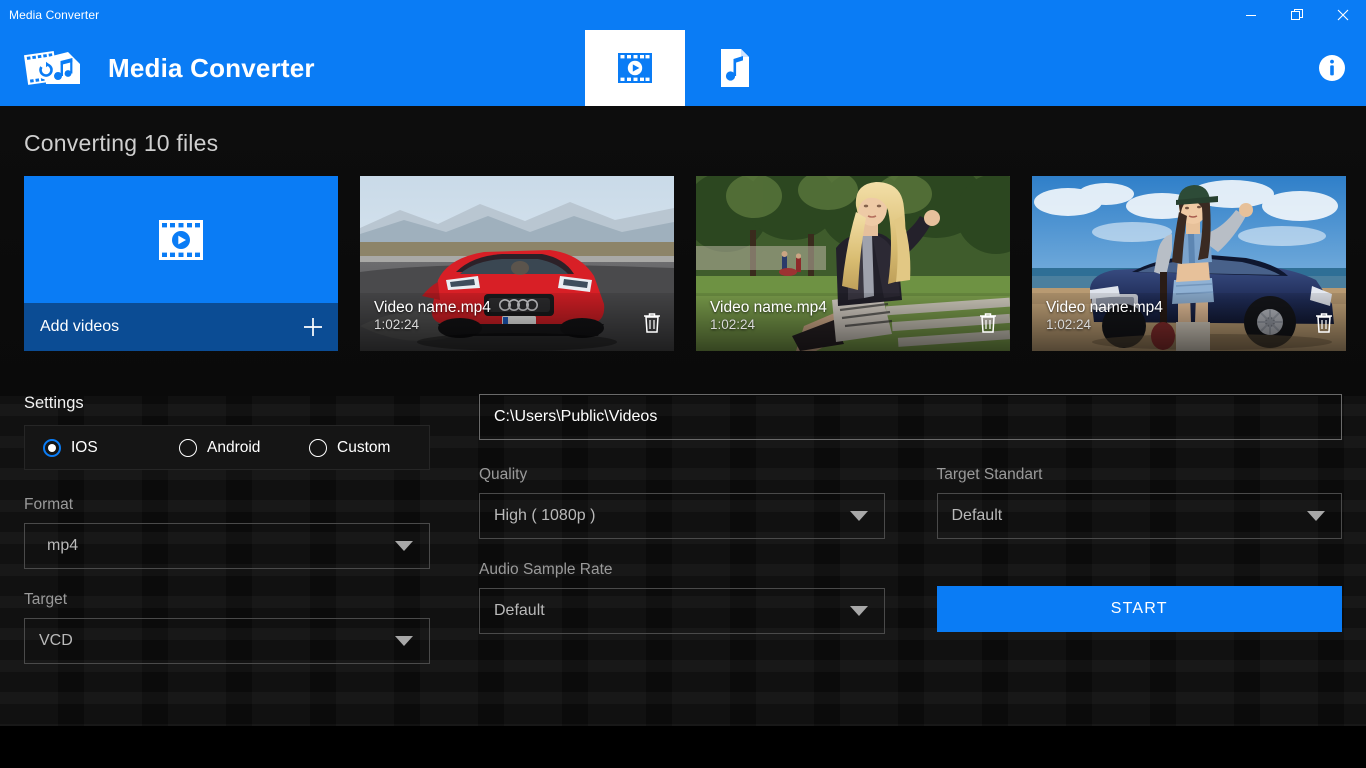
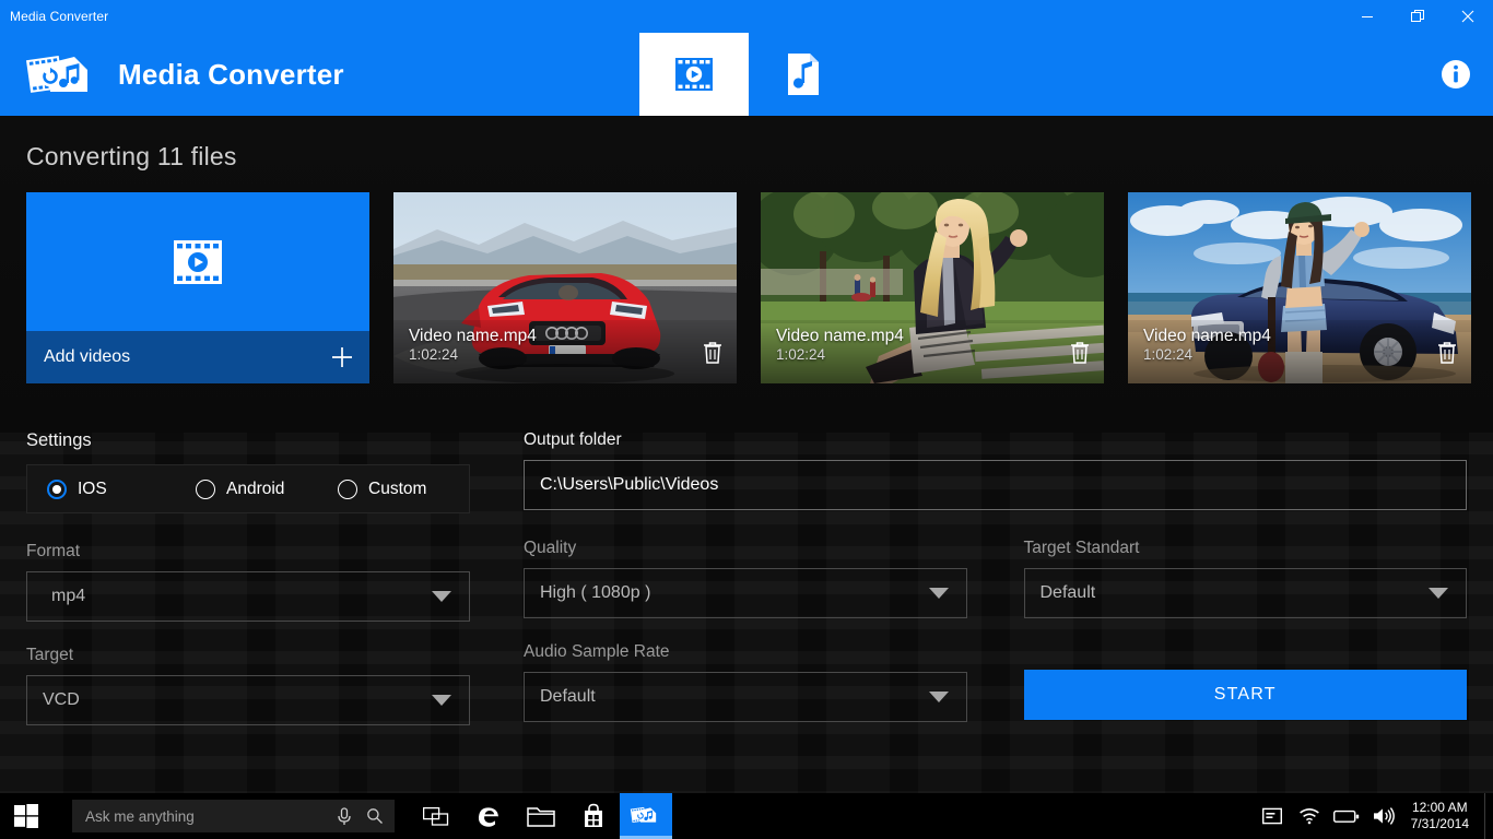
  Media Converter
  Media Converter
- Converting 10 files
+ Converting 11 files
  Add videos
  Video name.mp4
  1:02:24
  Video name.mp4
  1:02:24
  Video name.mp4
  1:02:24
  Settings
  IOS
  Android
  Custom
  Format
  mp4
  Target
  VCD
+ Output folder
  C:\Users\Public\Videos
  Quality
  High ( 1080p )
  Audio Sample Rate
  Default
  Target Standart
  Default
  START
+ Ask me anything
+ 12:00 AM
+ 7/31/2014
